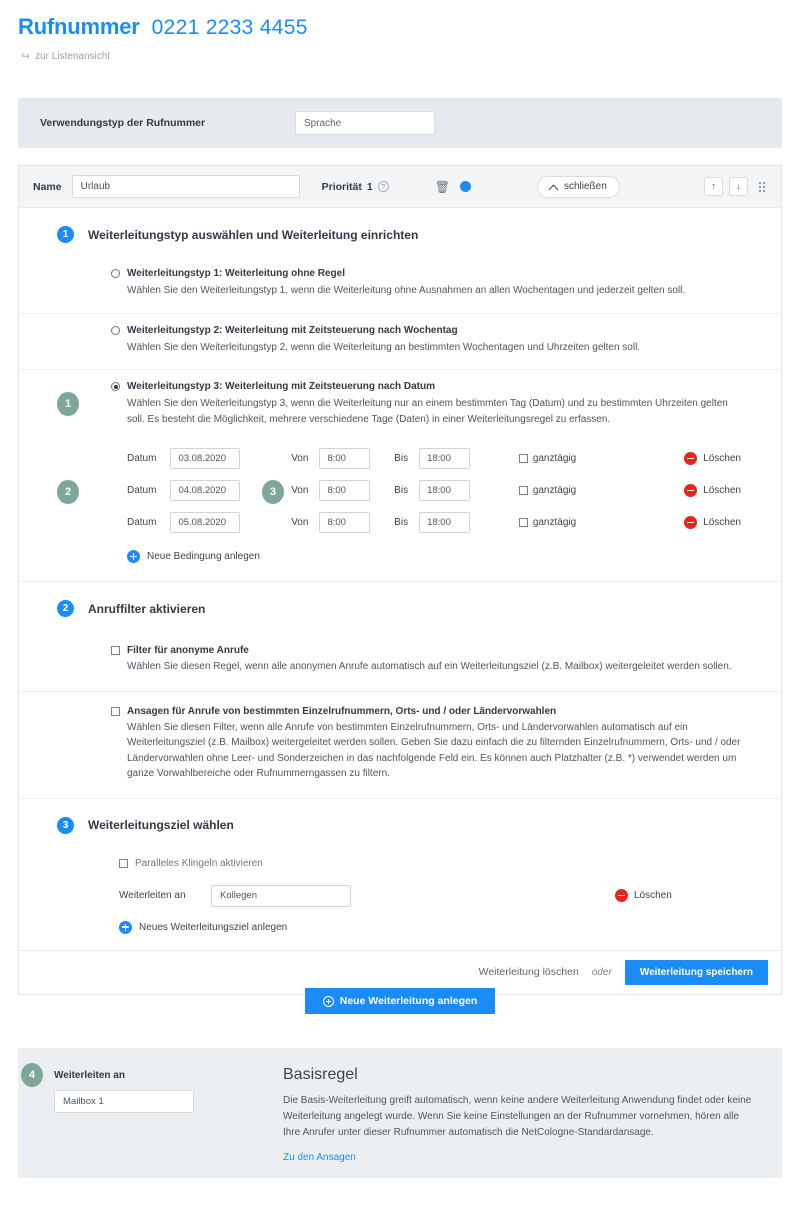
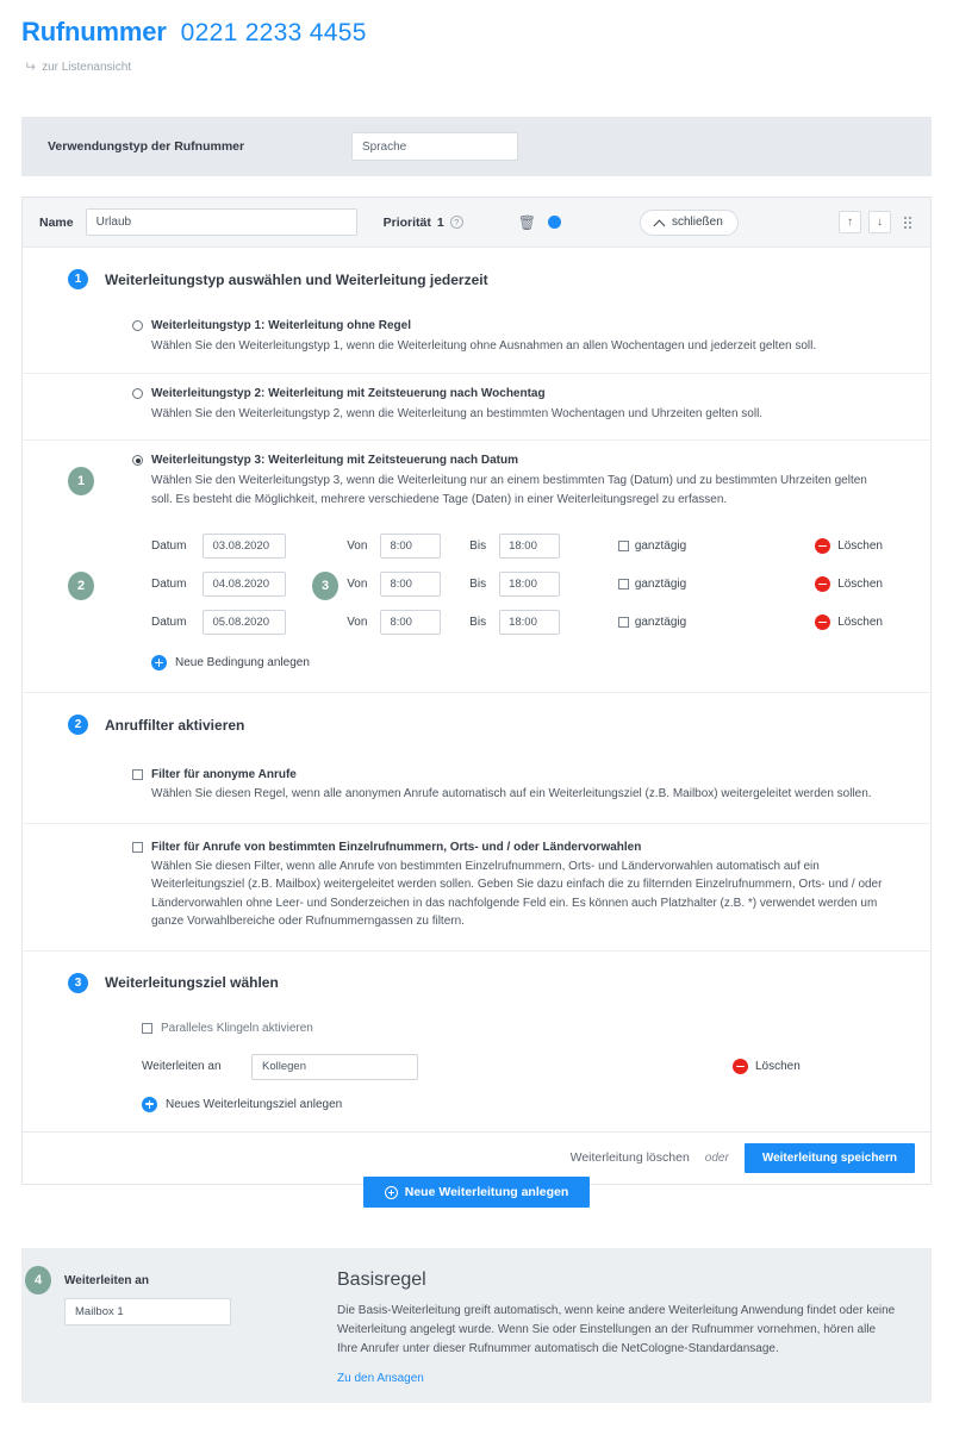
  Rufnummer
  0221 2233 4455
  zur Listenansicht
  Verwendungstyp der Rufnummer
  Sprache
  Name
  Urlaub
  Priorität
  1
  ?
  🗑
  schließen
  ↑
  ↓
  1
- Weiterleitungstyp auswählen und Weiterleitung einrichten
+ Weiterleitungstyp auswählen und Weiterleitung jederzeit
  Weiterleitungstyp 1: Weiterleitung ohne Regel
  Wählen Sie den Weiterleitungstyp 1, wenn die Weiterleitung ohne Ausnahmen an allen Wochentagen und jederzeit gelten soll.
  Weiterleitungstyp 2: Weiterleitung mit Zeitsteuerung nach Wochentag
  Wählen Sie den Weiterleitungstyp 2, wenn die Weiterleitung an bestimmten Wochentagen und Uhrzeiten gelten soll.
  Weiterleitungstyp 3: Weiterleitung mit Zeitsteuerung nach Datum
  Wählen Sie den Weiterleitungstyp 3, wenn die Weiterleitung nur an einem bestimmten Tag (Datum) und zu bestimmten Uhrzeiten gelten soll. Es besteht die Möglichkeit, mehrere verschiedene Tage (Daten) in einer Weiterleitungsregel zu erfassen.
  Datum
  03.08.2020
  Von
  8:00
  Bis
  18:00
  ganztägig
  Löschen
  Datum
  04.08.2020
  Von
  8:00
  Bis
  18:00
  ganztägig
  Löschen
  Datum
  05.08.2020
  Von
  8:00
  Bis
  18:00
  ganztägig
  Löschen
  Neue Bedingung anlegen
  2
  Anruffilter aktivieren
  Filter für anonyme Anrufe
  Wählen Sie diesen Regel, wenn alle anonymen Anrufe automatisch auf ein Weiterleitungsziel (z.B. Mailbox) weitergeleitet werden sollen.
- Ansagen für Anrufe von bestimmten Einzelrufnummern, Orts- und / oder Ländervorwahlen
+ Filter für Anrufe von bestimmten Einzelrufnummern, Orts- und / oder Ländervorwahlen
  Wählen Sie diesen Filter, wenn alle Anrufe von bestimmten Einzelrufnummern, Orts- und Ländervorwahlen automatisch auf ein Weiterleitungsziel (z.B. Mailbox) weitergeleitet werden sollen. Geben Sie dazu einfach die zu filternden Einzelrufnummern, Orts- und / oder Ländervorwahlen ohne Leer- und Sonderzeichen in das nachfolgende Feld ein. Es können auch Platzhalter (z.B. *) verwendet werden um ganze Vorwahlbereiche oder Rufnummerngassen zu filtern.
  3
  Weiterleitungsziel wählen
  Paralleles Klingeln aktivieren
  Weiterleiten an
  Kollegen
  Löschen
  Neues Weiterleitungsziel anlegen
  Weiterleitung löschen
  oder
  Weiterleitung speichern
  Neue Weiterleitung anlegen
  Weiterleiten an
  Mailbox 1
  Basisregel
- Die Basis-Weiterleitung greift automatisch, wenn keine andere Weiterleitung Anwendung findet oder keine Weiterleitung angelegt wurde. Wenn Sie keine Einstellungen an der Rufnummer vornehmen, hören alle Ihre Anrufer unter dieser Rufnummer automatisch die NetCologne-Standardansage.
+ Die Basis-Weiterleitung greift automatisch, wenn keine andere Weiterleitung Anwendung findet oder keine Weiterleitung angelegt wurde. Wenn Sie oder Einstellungen an der Rufnummer vornehmen, hören alle Ihre Anrufer unter dieser Rufnummer automatisch die NetCologne-Standardansage.
  Zu den Ansagen
  1
  2
  3
  4
